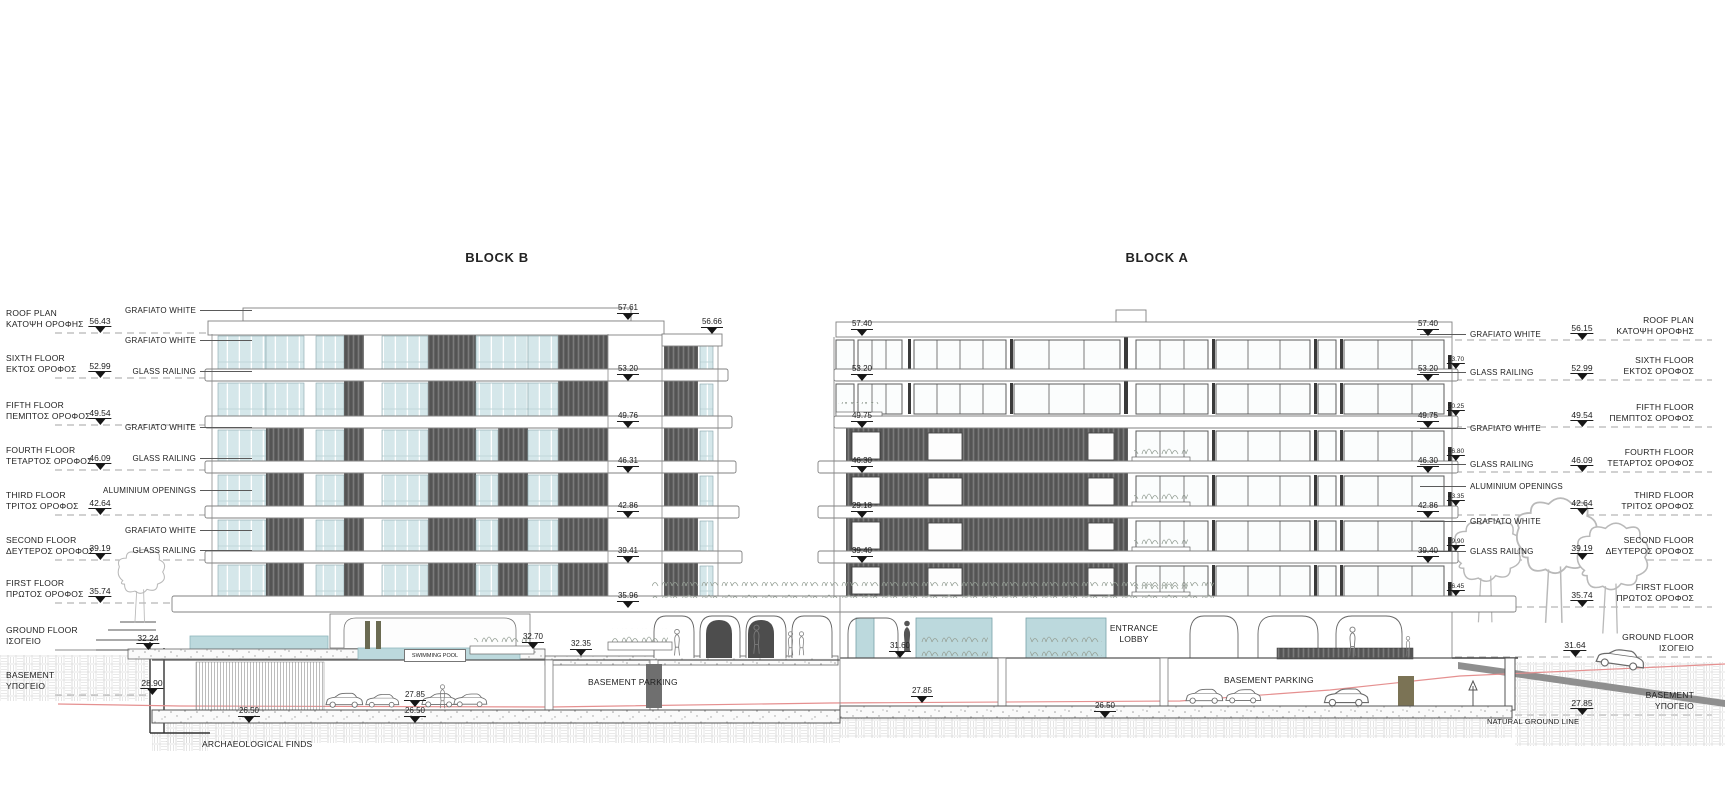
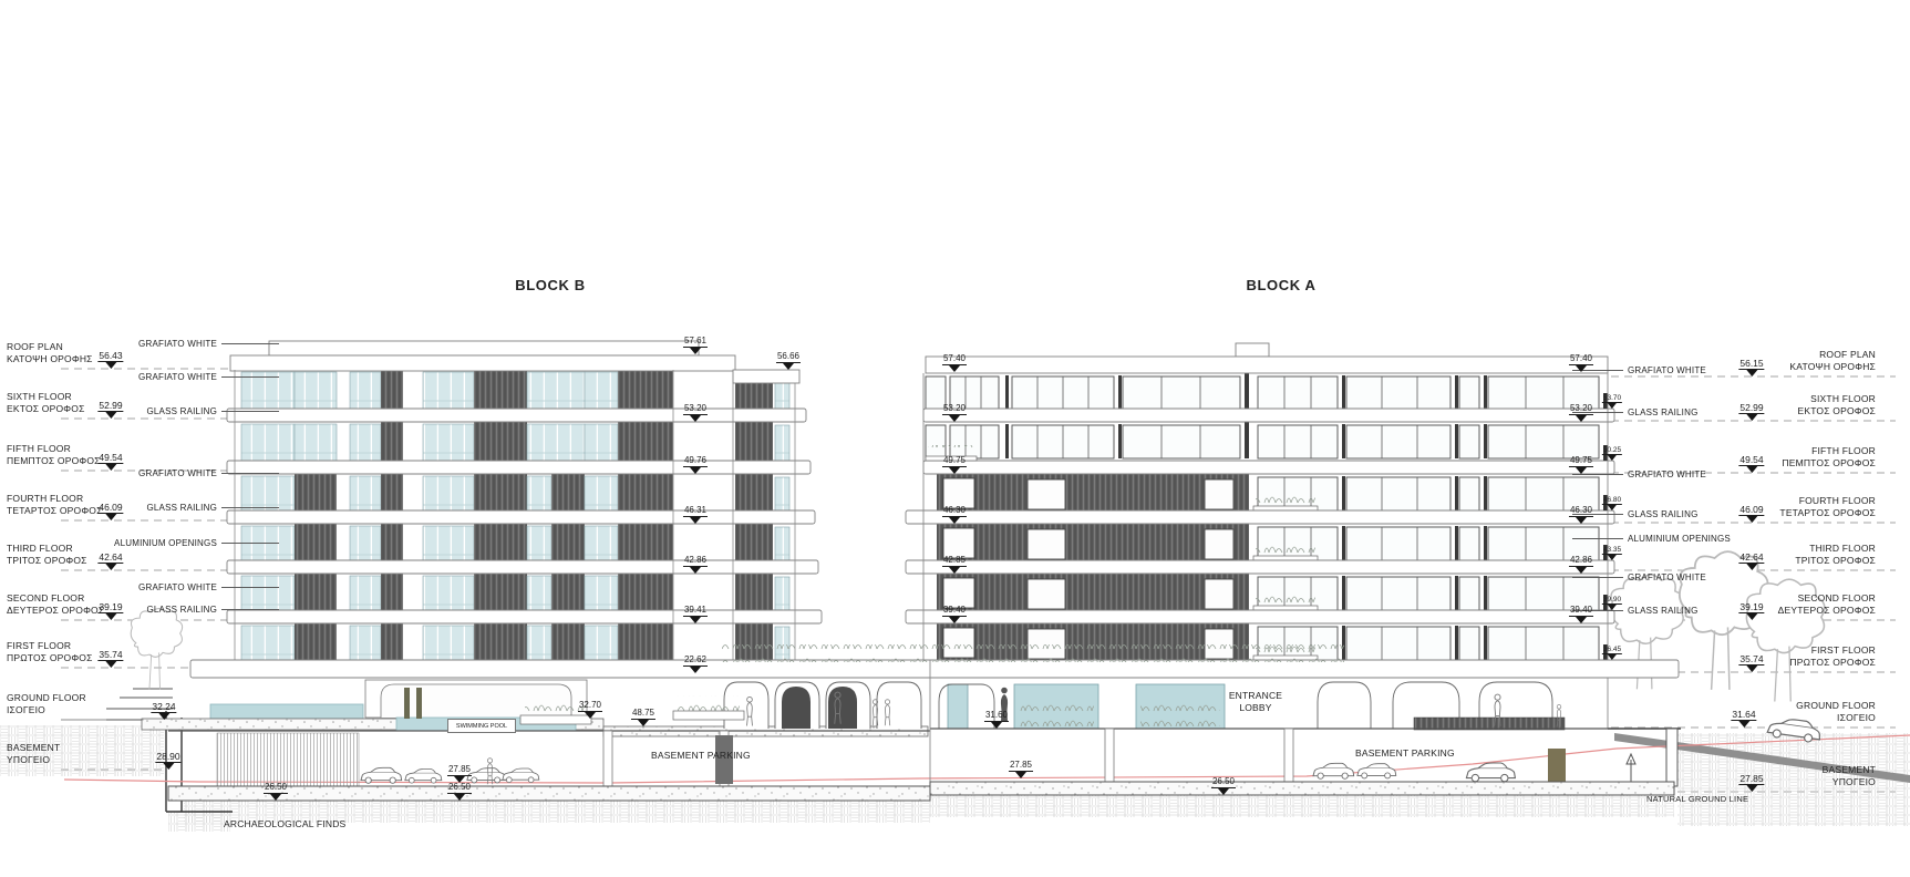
  BLOCK B
  BLOCK A
  BASEMENT PARKING
  BASEMENT PARKING
  ENTRANCE LOBBY
  ARCHAEOLOGICAL FINDS
  NATURAL GROUND LINE
  ROOF PLAN
  ΚΑΤΟΨΗ ΟΡΟΦΗΣ
  56.43
  SIXTH FLOOR
  ΕΚΤΟΣ ΟΡΟΦΟΣ
  52.99
  FIFTH FLOOR
  ΠΕΜΠΤΟΣ ΟΡΟΦΟΣ
  49.54
  FOURTH FLOOR
  ΤΕΤΑΡΤΟΣ ΟΡΟΦΟΣ
  46.09
  THIRD FLOOR
  ΤΡΙΤΟΣ ΟΡΟΦΟΣ
  42.64
  SECOND FLOOR
  ΔΕΥΤΕΡΟΣ ΟΡΟΦΟΣ
  39.19
  FIRST FLOOR
  ΠΡΩΤΟΣ ΟΡΟΦΟΣ
  35.74
  GROUND FLOOR
  ΙΣΟΓΕΙΟ
  32.24
  BASEMENT
  ΥΠΟΓΕΙΟ
  28.90
  ROOF PLAN
  ΚΑΤΟΨΗ ΟΡΟΦΗΣ
  56.15
  SIXTH FLOOR
  ΕΚΤΟΣ ΟΡΟΦΟΣ
  52.99
  FIFTH FLOOR
  ΠΕΜΠΤΟΣ ΟΡΟΦΟΣ
  49.54
  FOURTH FLOOR
  ΤΕΤΑΡΤΟΣ ΟΡΟΦΟΣ
  46.09
  THIRD FLOOR
  ΤΡΙΤΟΣ ΟΡΟΦΟΣ
  42.64
  SECOND FLOOR
  ΔΕΥΤΕΡΟΣ ΟΡΟΦΟΣ
  39.19
  FIRST FLOOR
  ΠΡΩΤΟΣ ΟΡΟΦΟΣ
  35.74
  GROUND FLOOR
  ΙΣΟΓΕΙΟ
  31.64
  BASEMENT
  ΥΠΟΓΕΙΟ
  27.85
  GRAFIATO WHITE
  GRAFIATO WHITE
  GLASS RAILING
  GRAFIATO WHITE
  GLASS RAILING
  ALUMINIUM OPENINGS
  GRAFIATO WHITE
  GLASS RAILING
  GRAFIATO WHITE
  GLASS RAILING
  GRAFIATO WHITE
  GLASS RAILING
  ALUMINIUM OPENINGS
  GRAFIATO WHITE
  GLASS RAILING
  57.61
  56.66
  53.20
  49.76
  46.31
  42.86
  39.41
- 35.96
+ 22.62
  57.40
  57.40
  53.20
  49.75
  46.30
- 29.18
+ 42.85
  39.40
  53.20
  49.75
  46.30
  42.86
  39.40
  32.70
- 32.35
+ 48.75
  31.60
  27.85
  26.50
  26.50
  27.85
  26.50
